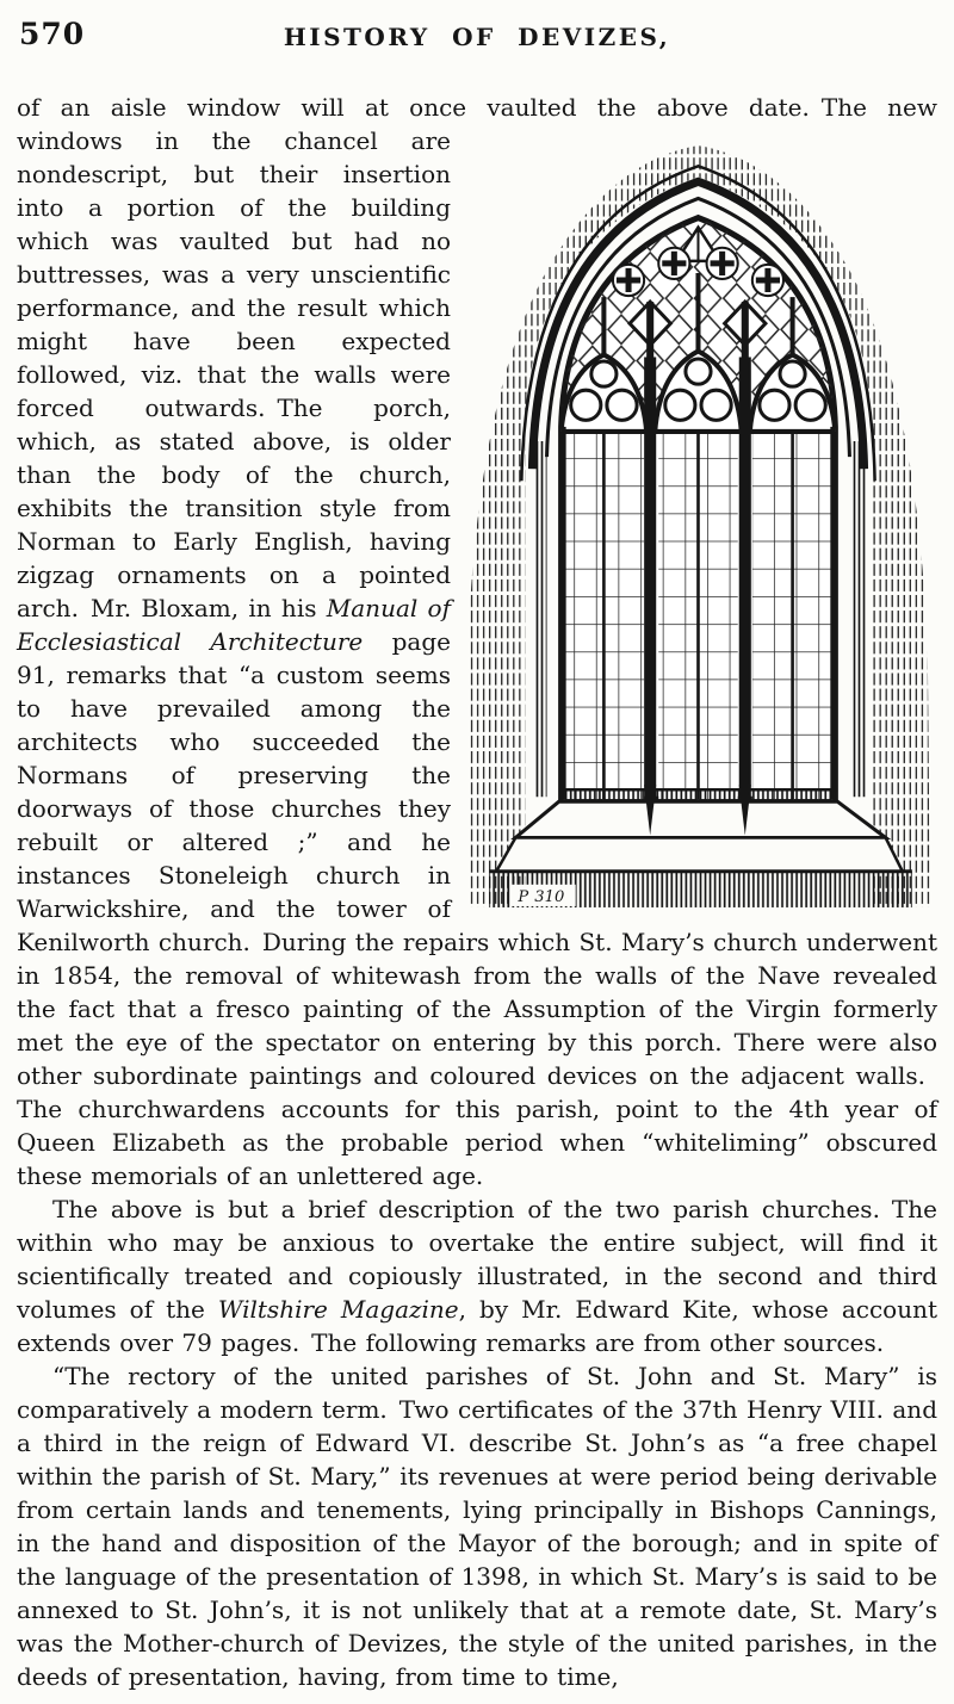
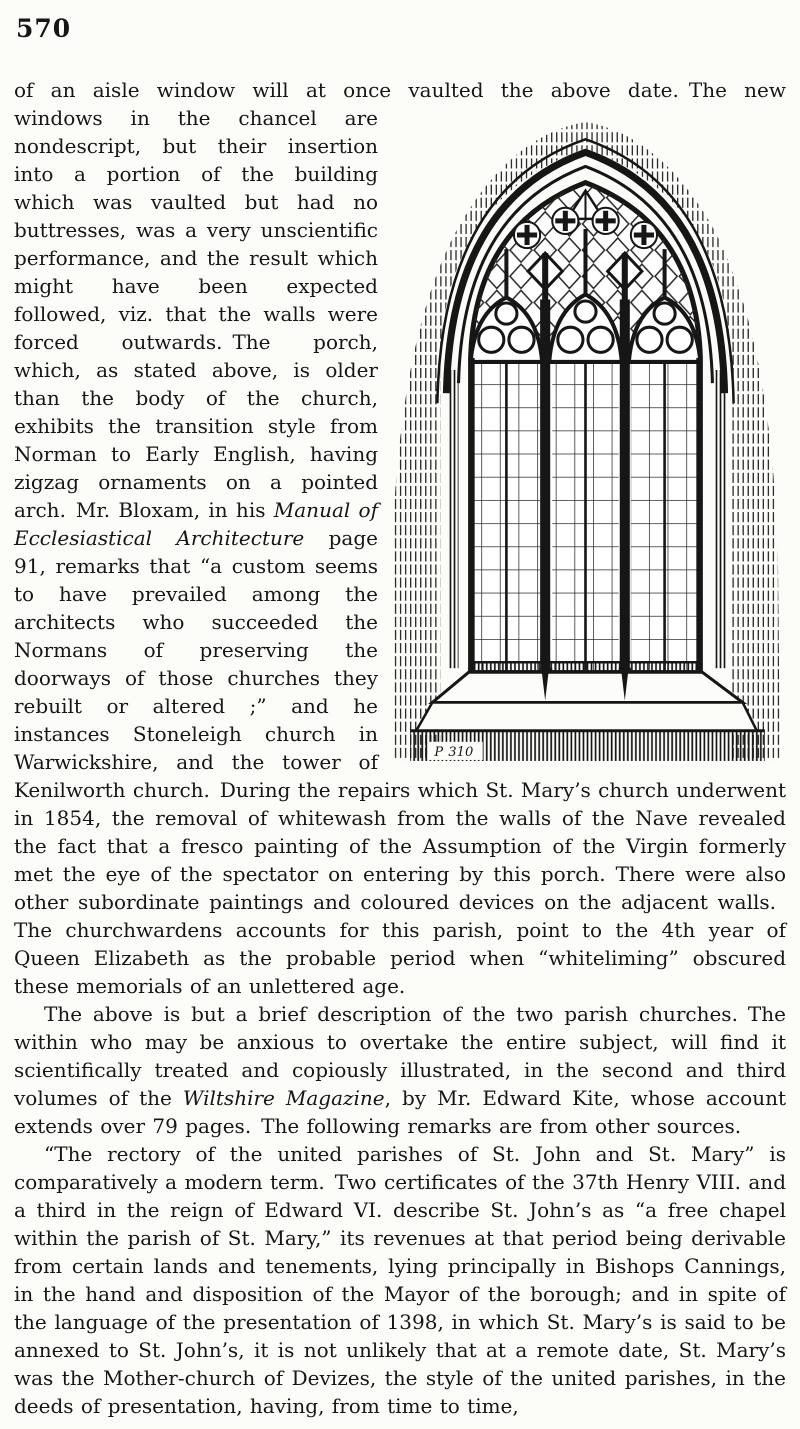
  570
- HISTORY OF DEVIZES,
  of an aisle window will at once vaulted the above date. The new
  P 310
  windows in the chancel are nondescript, but their insertion into a portion of the building which was vaulted but had no buttresses, was a very unscientific performance, and the result which might have been expected followed, viz. that the walls were forced outwards. The porch, which, as stated above, is older than the body of the church, exhibits the transition style from Norman to Early English, having zigzag ornaments on a pointed arch. Mr. Bloxam, in his Manual of Ecclesiastical Architecture page 91, remarks that “a custom seems to have prevailed among the architects who succeeded the Normans of preserving the doorways of those churches they rebuilt or altered ;” and he instances Stoneleigh church in Warwickshire, and the tower of Kenilworth church. During the repairs which St. Mary’s church underwent in 1854, the removal of whitewash from the walls of the Nave revealed the fact that a fresco painting of the Assumption of the Virgin formerly met the eye of the spectator on entering by this porch. There were also other subordinate paintings and coloured devices on the adjacent walls. The churchwardens accounts for this parish, point to the 4th year of Queen Elizabeth as the probable period when “whiteliming” obscured these memorials of an unlettered age.
  The above is but a brief description of the two parish churches. The within who may be anxious to overtake the entire subject, will find it scientifically treated and copiously illustrated, in the second and third volumes of the Wiltshire Magazine, by Mr. Edward Kite, whose account extends over 79 pages. The following remarks are from other sources.
- “The rectory of the united parishes of St. John and St. Mary” is comparatively a modern term. Two certificates of the 37th Henry VIII. and a third in the reign of Edward VI. describe St. John’s as “a free chapel within the parish of St. Mary,” its revenues at were period being derivable from certain lands and tenements, lying principally in Bishops Cannings, in the hand and disposition of the Mayor of the borough; and in spite of the language of the presentation of 1398, in which St. Mary’s is said to be annexed to St. John’s, it is not unlikely that at a remote date, St. Mary’s was the Mother-church of Devizes, the style of the united parishes, in the deeds of presentation, having, from time to time,
+ “The rectory of the united parishes of St. John and St. Mary” is comparatively a modern term. Two certificates of the 37th Henry VIII. and a third in the reign of Edward VI. describe St. John’s as “a free chapel within the parish of St. Mary,” its revenues at that period being derivable from certain lands and tenements, lying principally in Bishops Cannings, in the hand and disposition of the Mayor of the borough; and in spite of the language of the presentation of 1398, in which St. Mary’s is said to be annexed to St. John’s, it is not unlikely that at a remote date, St. Mary’s was the Mother-church of Devizes, the style of the united parishes, in the deeds of presentation, having, from time to time,
